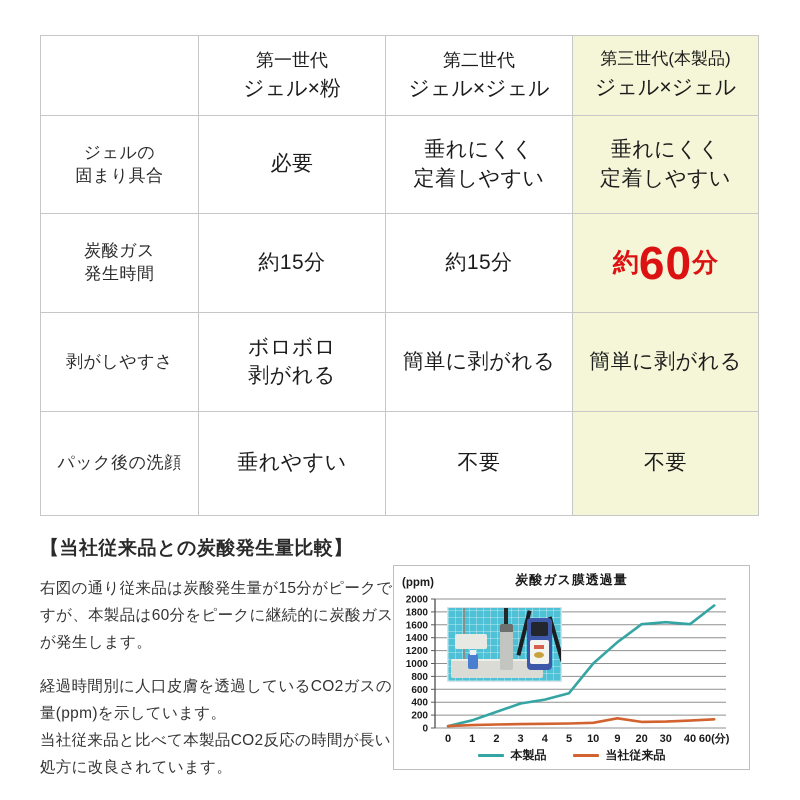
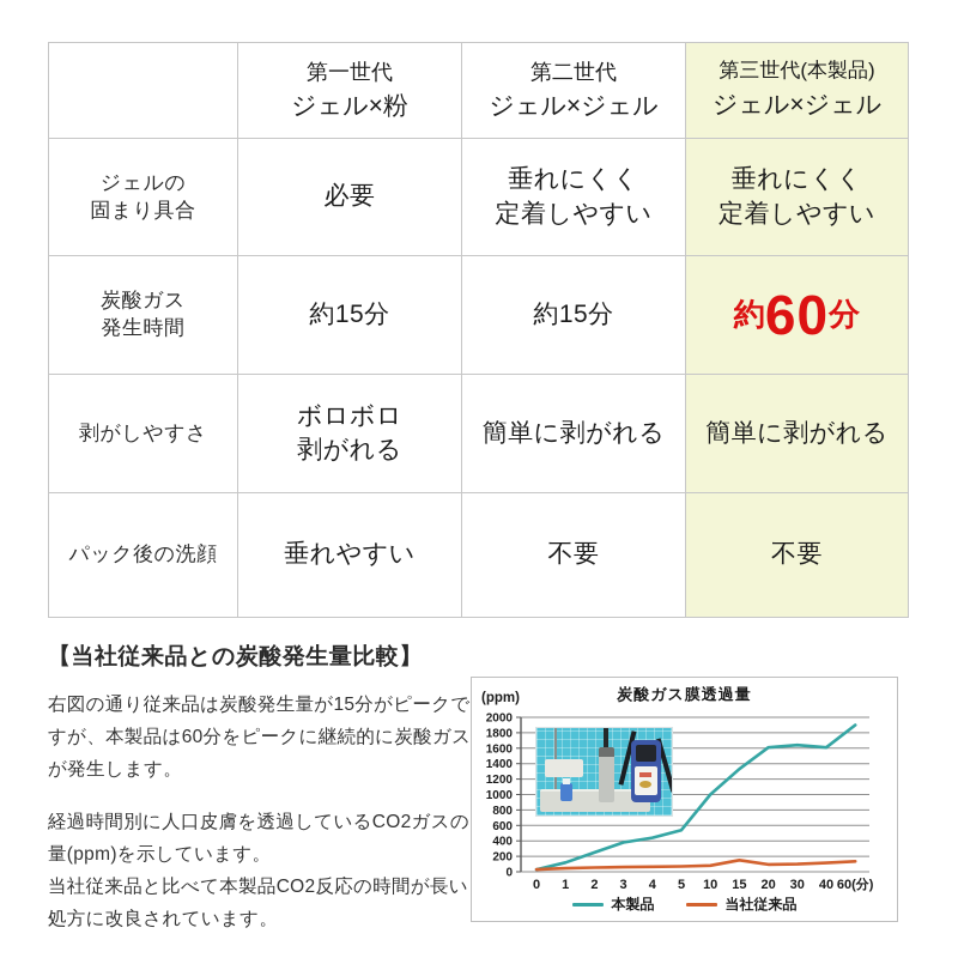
  第一世代
  ジェル×粉
  第二世代
  ジェル×ジェル
  第三世代(本製品)
  ジェル×ジェル
  ジェルの
  固まり具合
  必要
  垂れにくく
  定着しやすい
  垂れにくく
  定着しやすい
  炭酸ガス
  発生時間
  約15分
  約15分
  約
  60
  分
  剥がしやすさ
  ボロボロ
  剥がれる
  簡単に剥がれる
  簡単に剥がれる
  パック後の洗顔
  垂れやすい
  不要
  不要
  【当社従来品との炭酸発生量比較】
  右図の通り従来品は炭酸発生量が15分がピークですが、本製品は60分をピークに継続的に炭酸ガスが発生します。
  経過時間別に人口皮膚を透過しているCO2ガスの量(ppm)を示しています。
  当社従来品と比べて本製品CO2反応の時間が長い処方に改良されています。
  炭酸ガス膜透過量
  (ppm)
  0
  200
  400
  600
  800
  1000
  1200
  1400
  1600
  1800
  2000
  0
  1
  2
  3
  4
  5
  10
- 9
+ 15
  20
  30
  40
  60(分)
  本製品
  当社従来品
